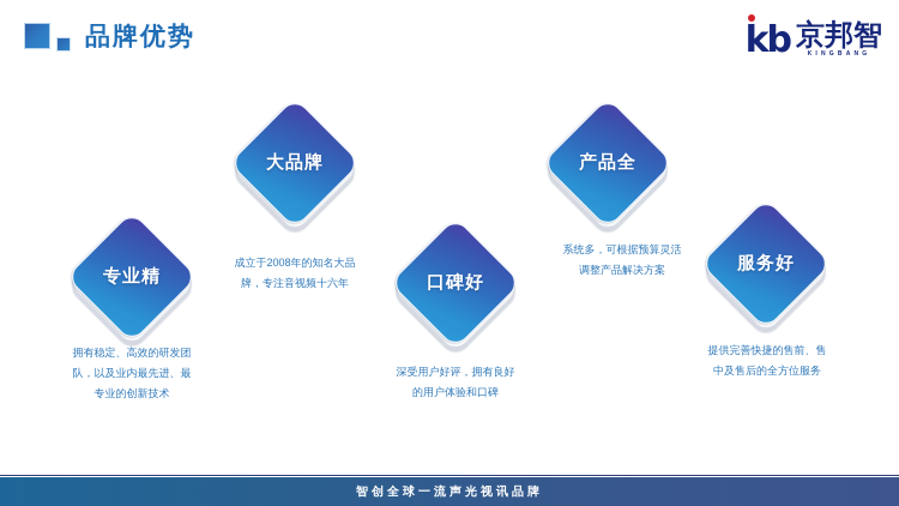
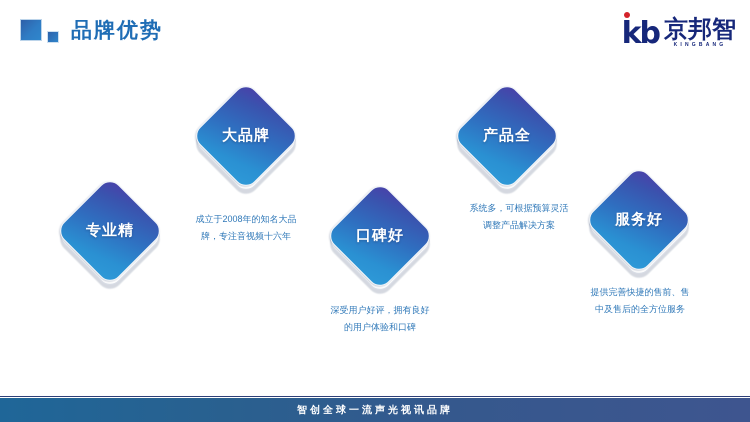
  品牌优势
  kb
  京邦智
  专业精
- 拥有稳定、高效的研发团
- 队，以及业内最先进、最
- 专业的创新技术
  大品牌
  成立于2008年的知名大品
  牌，专注音视频十六年
  口碑好
  深受用户好评，拥有良好
  的用户体验和口碑
  产品全
  系统多，可根据预算灵活
  调整产品解决方案
  服务好
  提供完善快捷的售前、售
  中及售后的全方位服务
  智创全球一流声光视讯品牌
